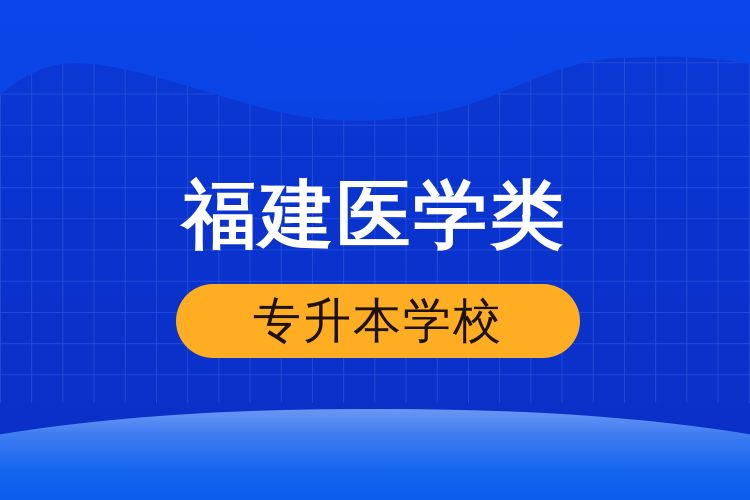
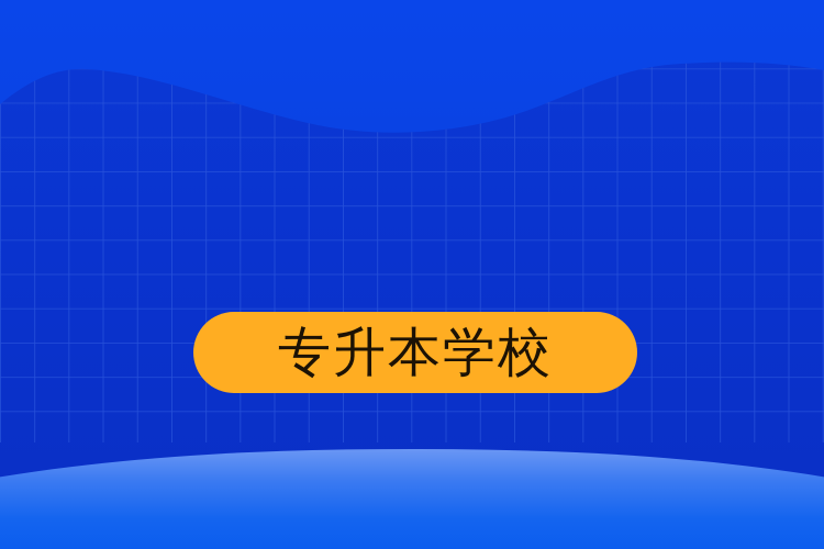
- 福建医学类
  专升本学校
